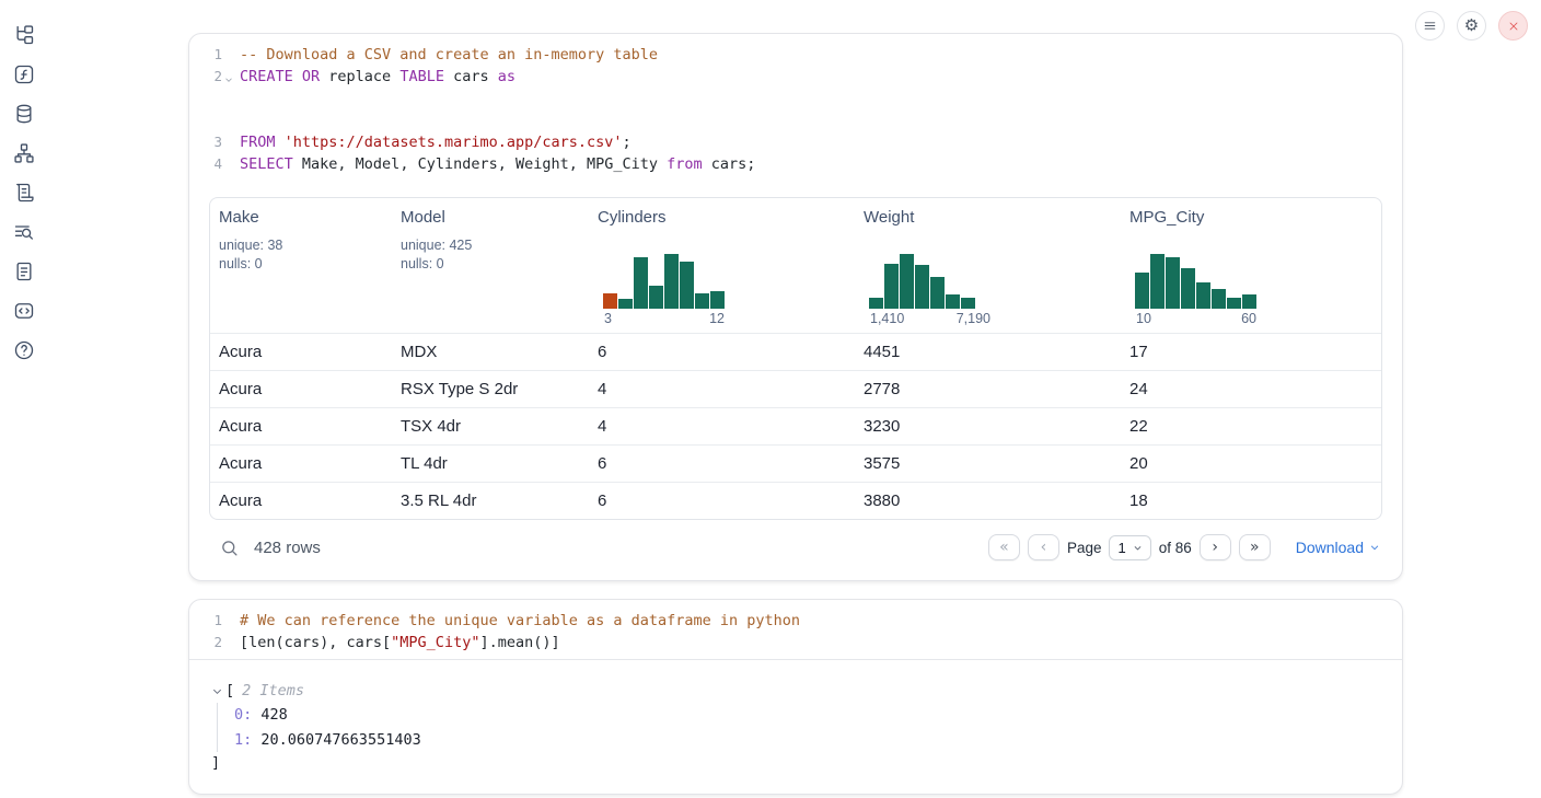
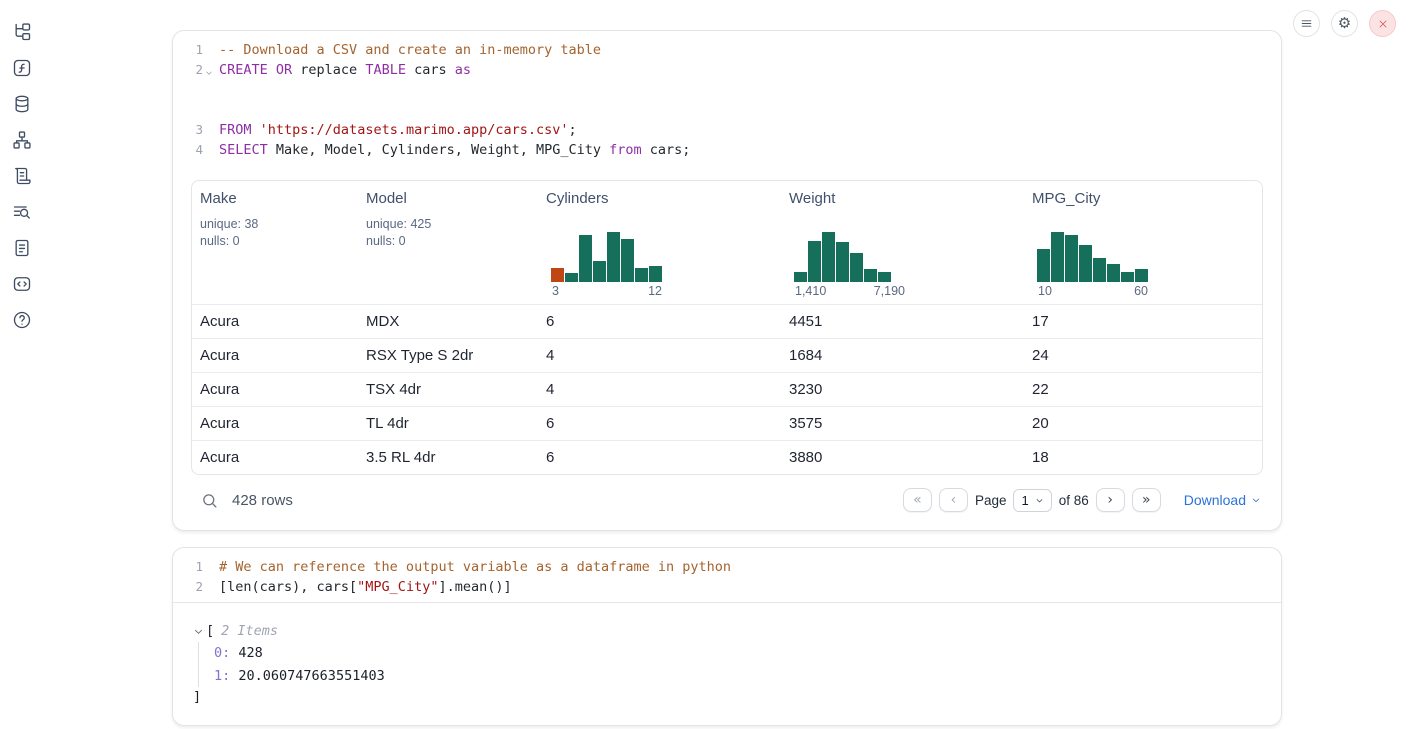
  ⚙
  1
  -- Download a CSV and create an in-memory table
  2
  CREATE OR replace TABLE cars as
  3
  FROM 'https://datasets.marimo.app/cars.csv';
  4
  SELECT Make, Model, Cylinders, Weight, MPG_City from cars;
  Make
  unique: 38
  nulls: 0
  Model
  unique: 425
  nulls: 0
  Cylinders
  3
  12
  Weight
  1,410
  7,190
  MPG_City
  10
  60
  Acura
  MDX
  6
  4451
  17
  Acura
  RSX Type S 2dr
  4
- 2778
+ 1684
  24
  Acura
  TSX 4dr
  4
  3230
  22
  Acura
  TL 4dr
  6
  3575
  20
  Acura
  3.5 RL 4dr
  6
  3880
  18
  428 rows
  «
  ‹
  Page
  1
  of 86
  ›
  »
  Download
  1
- # We can reference the unique variable as a dataframe in python
+ # We can reference the output variable as a dataframe in python
  2
  [len(cars), cars["MPG_City"].mean()]
  [
  2 Items
  0: 428
  1: 20.060747663551403
  ]
